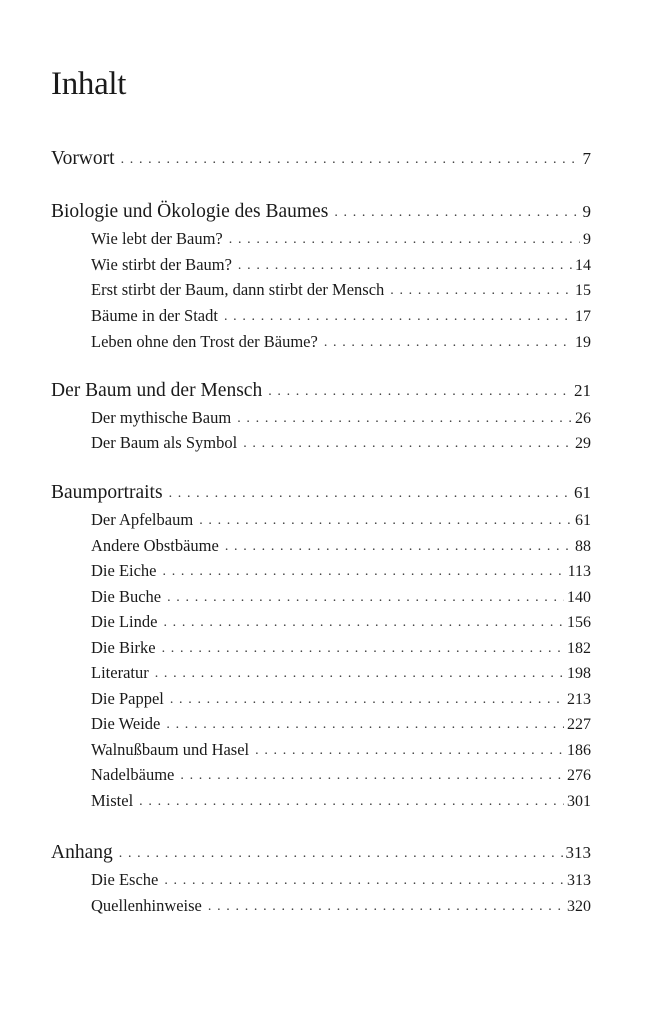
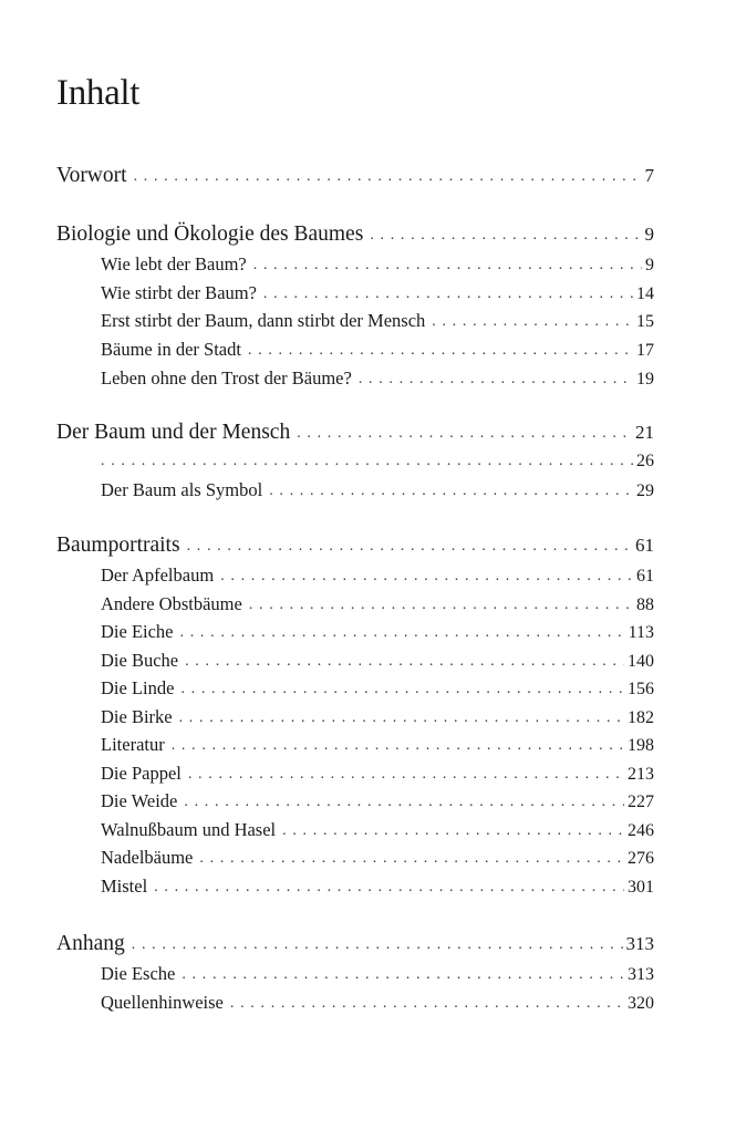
  Inhalt
  Vorwort
  7
  Biologie und Ökologie des Baumes
  9
  Wie lebt der Baum?
  9
  Wie stirbt der Baum?
  14
  Erst stirbt der Baum, dann stirbt der Mensch
  15
  Bäume in der Stadt
  17
  Leben ohne den Trost der Bäume?
  19
  Der Baum und der Mensch
  21
- Der mythische Baum
  26
  Der Baum als Symbol
  29
  Baumportraits
  61
  Der Apfelbaum
  61
  Andere Obstbäume
  88
  Die Eiche
  113
  Die Buche
  140
  Die Linde
  156
  Die Birke
  182
  Literatur
  198
  Die Pappel
  213
  Die Weide
  227
  Walnußbaum und Hasel
- 186
+ 246
  Nadelbäume
  276
  Mistel
  301
  Anhang
  313
  Die Esche
  313
  Quellenhinweise
  320
